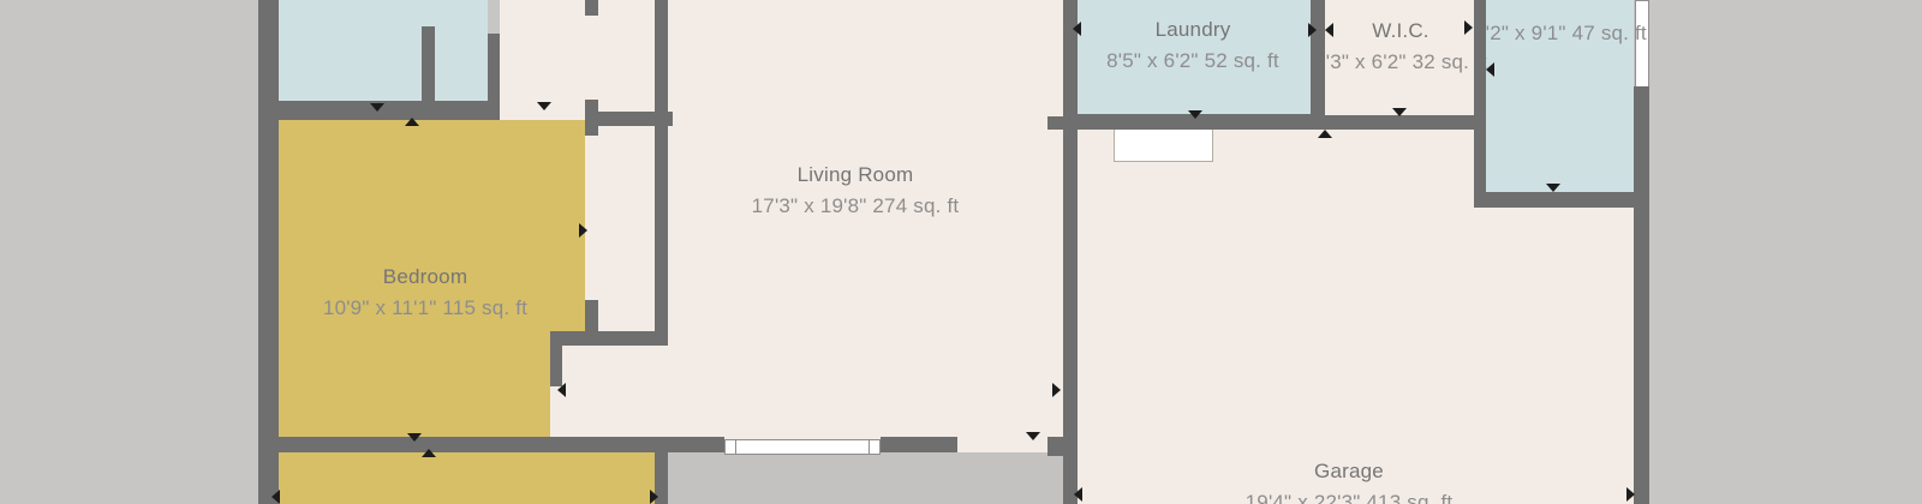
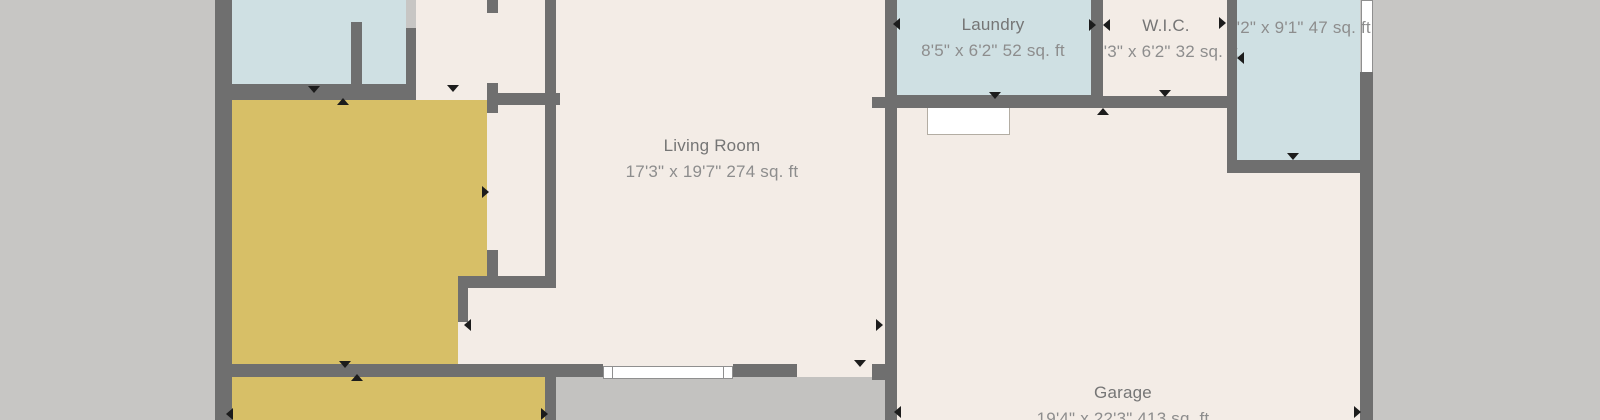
  Laundry
  8'5" x 6'2" 52 sq. ft
  W.I.C.
  '3" x 6'2" 32 sq.
  '2" x 9'1" 47 sq. ft
  Living Room
- 17'3" x 19'8" 274 sq. ft
+ 17'3" x 19'7" 274 sq. ft
- Bedroom
- 10'9" x 11'1" 115 sq. ft
  Garage
  19'4" x 22'3" 413 sq. ft
